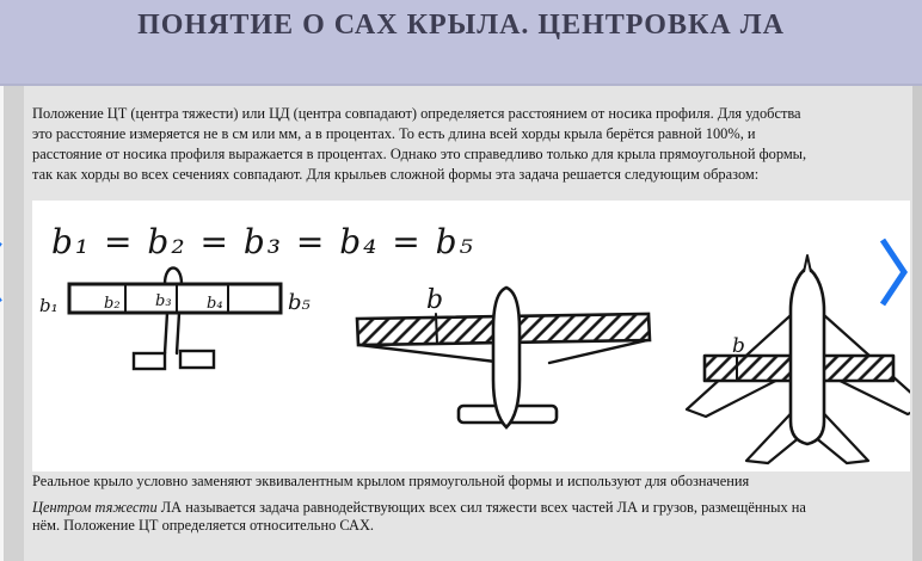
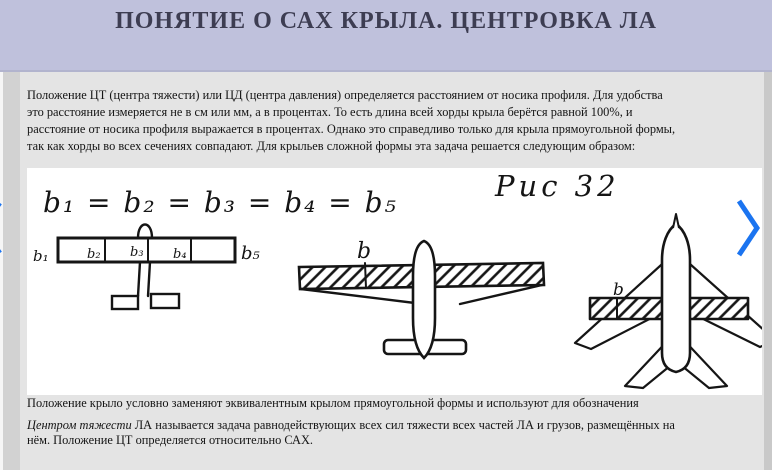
  ПОНЯТИЕ О САХ КРЫЛА. ЦЕНТРОВКА ЛА
- Положение ЦТ (центра тяжести) или ЦД (центра совпадают) определяется расстоянием от носика профиля. Для удобства
+ Положение ЦТ (центра тяжести) или ЦД (центра давления) определяется расстоянием от носика профиля. Для удобства
  это расстояние измеряется не в см или мм, а в процентах. То есть длина всей хорды крыла берётся равной 100%, и
  расстояние от носика профиля выражается в процентах. Однако это справедливо только для крыла прямоугольной формы,
  так как хорды во всех сечениях совпадают. Для крыльев сложной формы эта задача решается следующим образом:
  b₁ = b₂ = b₃ = b₄ = b₅
+ Рис 32
  b₁
  b₂
  b₃
  b₄
  b₅
  b
  b
- Реальное крыло условно заменяют эквивалентным крылом прямоугольной формы и используют для обозначения
+ Положение крыло условно заменяют эквивалентным крылом прямоугольной формы и используют для обозначения
  Центром тяжести ЛА называется задача равнодействующих всех сил тяжести всех частей ЛА и грузов, размещённых на
  нём. Положение ЦТ определяется относительно САХ.
